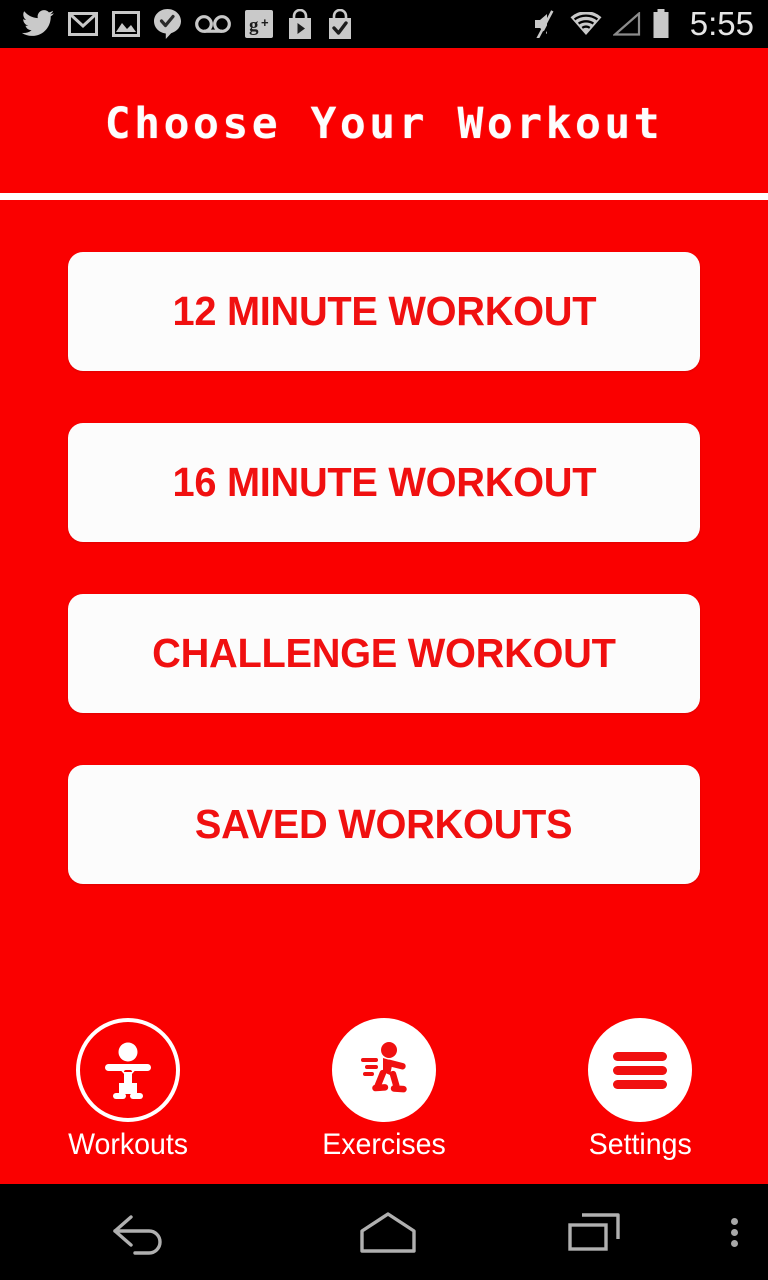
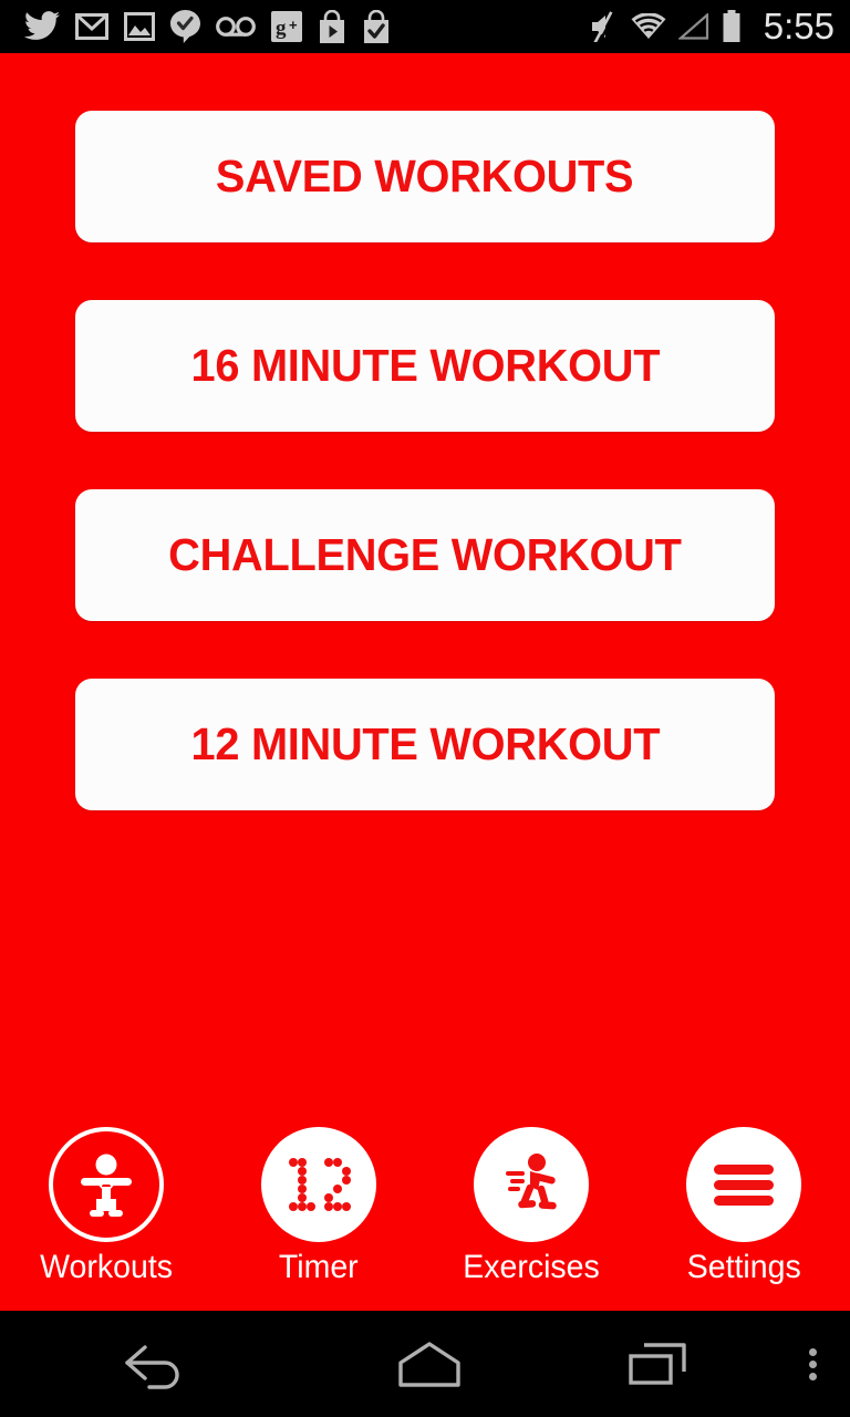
  g
  +
  5:55
- Choose Your Workout
- 12 MINUTE WORKOUT
+ SAVED WORKOUTS
  16 MINUTE WORKOUT
  CHALLENGE WORKOUT
- SAVED WORKOUTS
+ 12 MINUTE WORKOUT
  Workouts
+ Timer
  Exercises
  Settings
